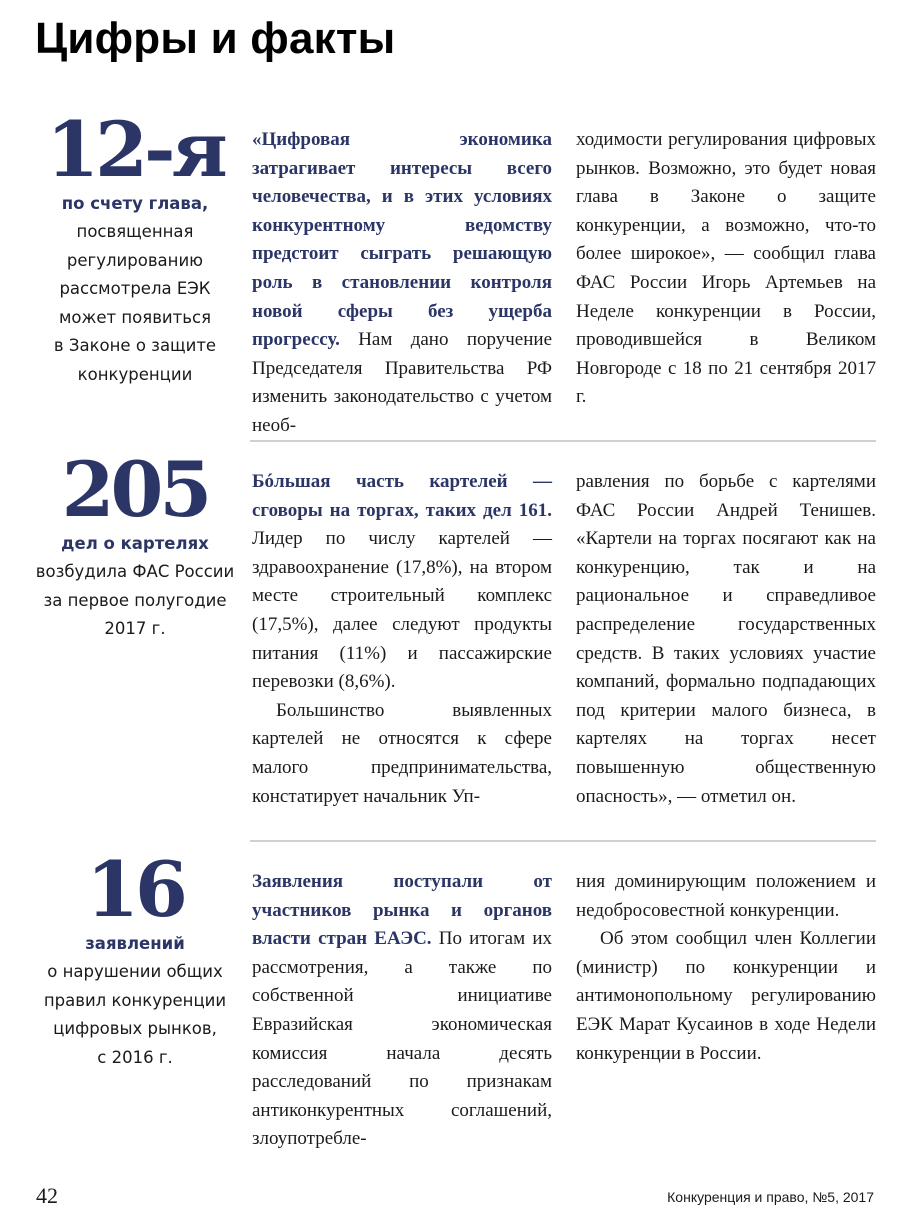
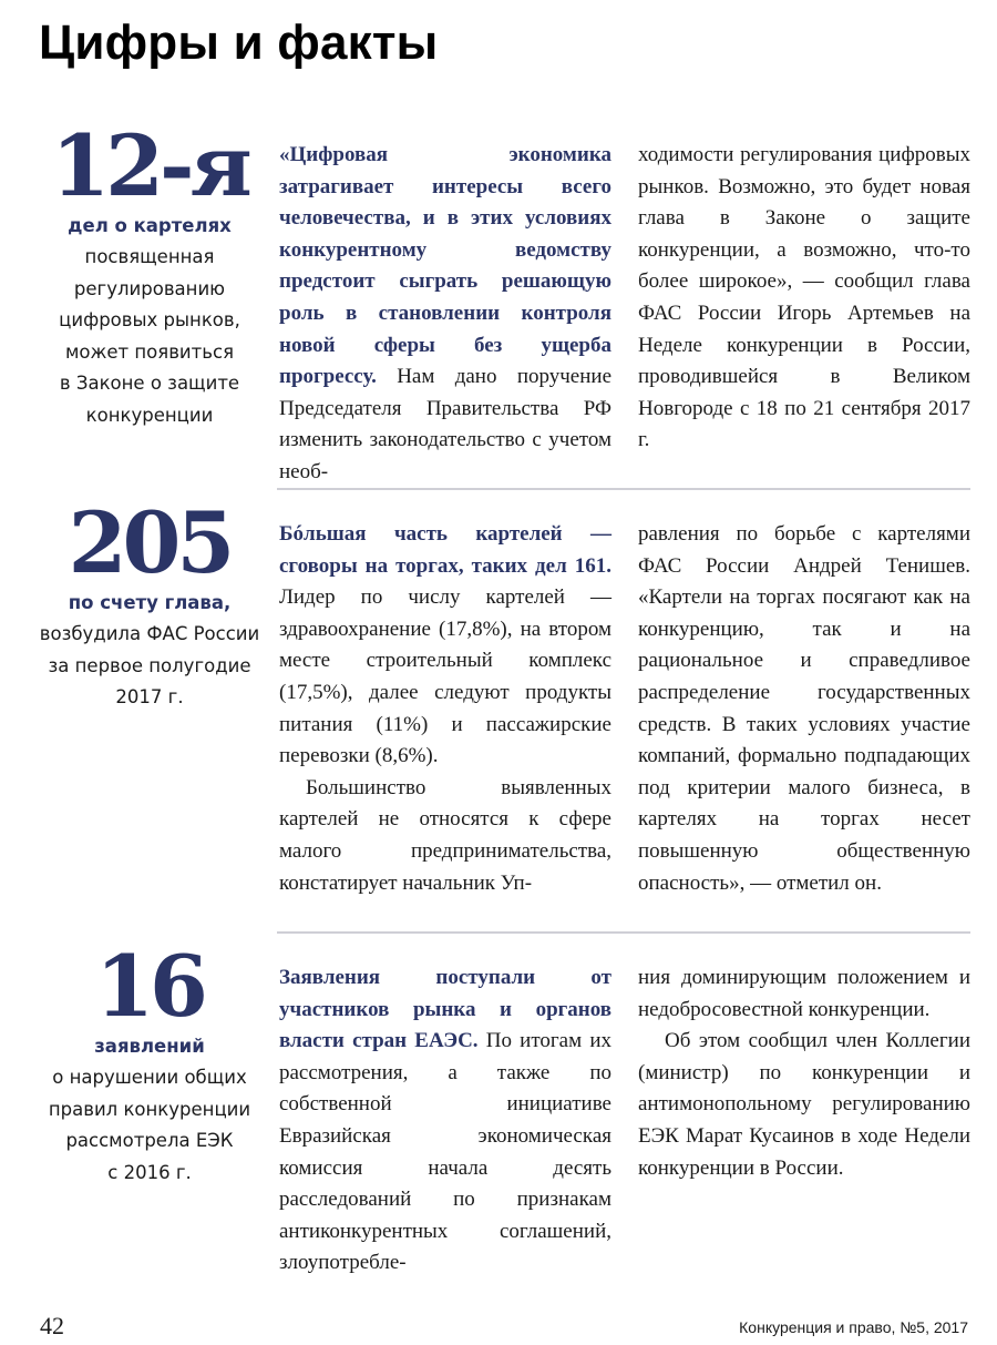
  Цифры и факты
  12-я
- по счету глава,
+ дел о картелях
  посвященная
  регулированию
- рассмотрела ЕЭК
+ цифровых рынков,
  может появиться
  в Законе о защите
  конкуренции
  «Цифровая экономика затрагивает интересы всего человечества, и в этих условиях конкурентному ведомству предстоит сыграть решающую роль в становлении контроля новой сферы без ущерба прогрессу. Нам дано поручение Председателя Правительства РФ изменить законодательство с учетом необ-
  ходимости регулирования цифровых рынков. Возможно, это будет новая глава в Законе о защите конкуренции, а возможно, что-то более широкое», — сообщил глава ФАС России Игорь Артемьев на Неделе конкуренции в России, проводившейся в Великом Новгороде с 18 по 21 сентября 2017 г.
  205
- дел о картелях
+ по счету глава,
  возбудила ФАС России
  за первое полугодие
  2017 г.
  Бóльшая часть картелей — сговоры на торгах, таких дел 161. Лидер по числу картелей — здравоохранение (17,8%), на втором месте строительный комплекс (17,5%), далее следуют продукты питания (11%) и пассажирские перевозки (8,6%).
  Большинство выявленных картелей не относятся к сфере малого предпринимательства, констатирует начальник Уп-
  равления по борьбе с картелями ФАС России Андрей Тенишев. «Картели на торгах посягают как на конкуренцию, так и на рациональное и справедливое распределение государственных средств. В таких условиях участие компаний, формально подпадающих под критерии малого бизнеса, в картелях на торгах несет повышенную общественную опасность», — отметил он.
  16
  заявлений
  о нарушении общих
  правил конкуренции
- цифровых рынков,
+ рассмотрела ЕЭК
  с 2016 г.
  Заявления поступали от участников рынка и органов власти стран ЕАЭС. По итогам их рассмотрения, а также по собственной инициативе Евразийская экономическая комиссия начала десять расследований по признакам антиконкурентных соглашений, злоупотребле-
  ния доминирующим положением и недобросовестной конкуренции.
  Об этом сообщил член Коллегии (министр) по конкуренции и антимонопольному регулированию ЕЭК Марат Кусаинов в ходе Недели конкуренции в России.
  42
  Конкуренция и право, №5, 2017
